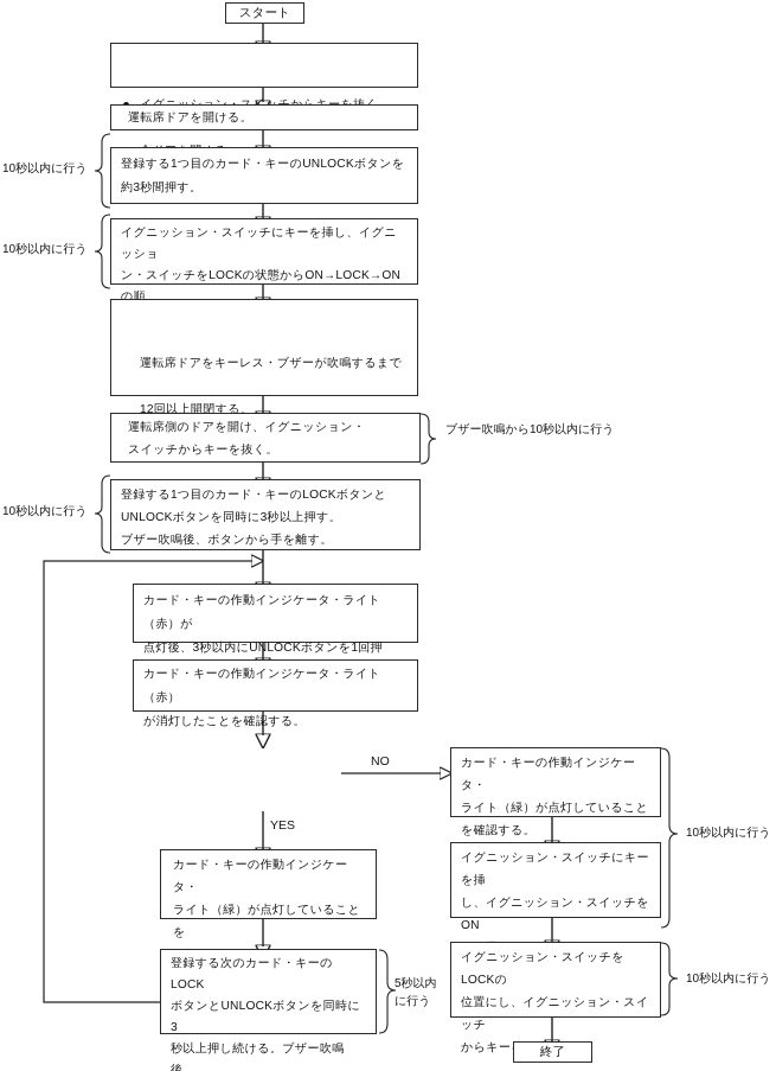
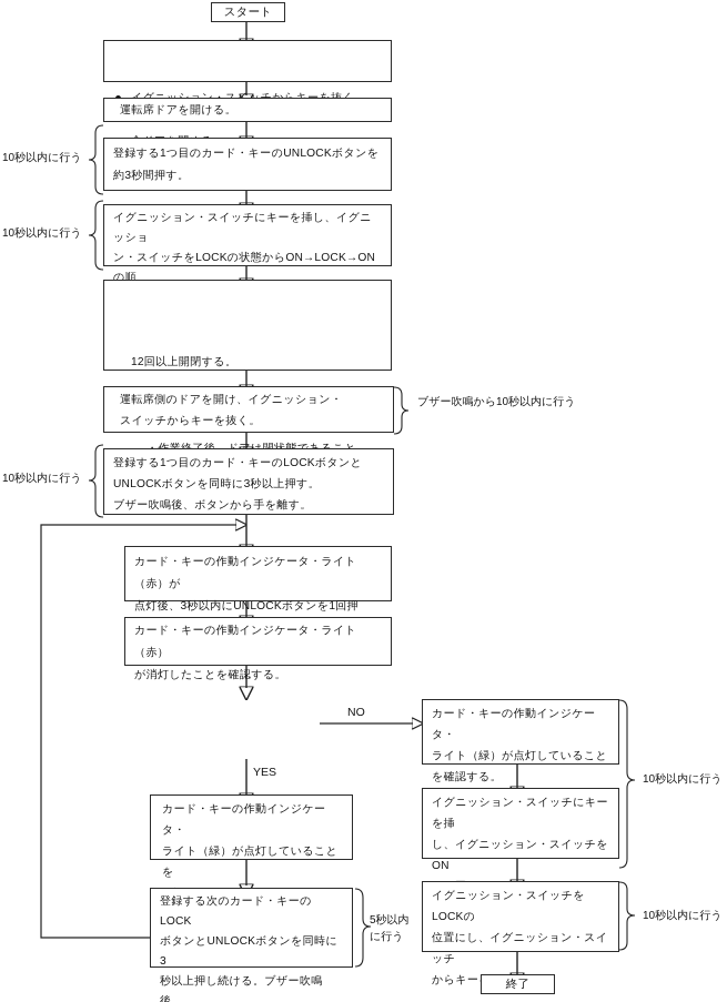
  スタート
  運転席ドアを開ける。
  登録する1つ目のカード・キーのUNLOCKボタンを
  約3秒間押す。
  イグニッション・スイッチにキーを挿し、イグニッショ
  ン・スイッチをLOCKの状態からON→LOCK→ONの順
- 運転席ドアをキーレス・ブザーが吹鳴するまで
  12回以上開閉する。
  運転席側のドアを開け、イグニッション・
  スイッチからキーを抜く。
  登録する1つ目のカード・キーのLOCKボタンと
  UNLOCKボタンを同時に3秒以上押す。
  ブザー吹鳴後、ボタンから手を離す。
  カード・キーの作動インジケータ・ライト（赤）が
  点灯後、3秒以内にUNLOCKボタンを1回押
  カード・キーの作動インジケータ・ライト（赤）
  が消灯したことを確認する。
  NO
  YES
  カード・キーの作動インジケータ・
  ライト（緑）が点灯していることを
  登録する次のカード・キーのLOCK
  ボタンとUNLOCKボタンを同時に3
  秒以上押し続ける。ブザー吹鳴
  カード・キーの作動インジケータ・
  ライト（緑）が点灯していること
  を確認する。
  イグニッション・スイッチにキーを挿
  し、イグニッション・スイッチをON
  イグニッション・スイッチをLOCKの
  位置にし、イグニッション・スイッチ
  終了
  10秒以内に行う
  10秒以内に行う
  ブザー吹鳴から10秒以内に行う
  10秒以内に行う
  10秒以内に行う
  5秒以内
  に行う
  10秒以内に行う
